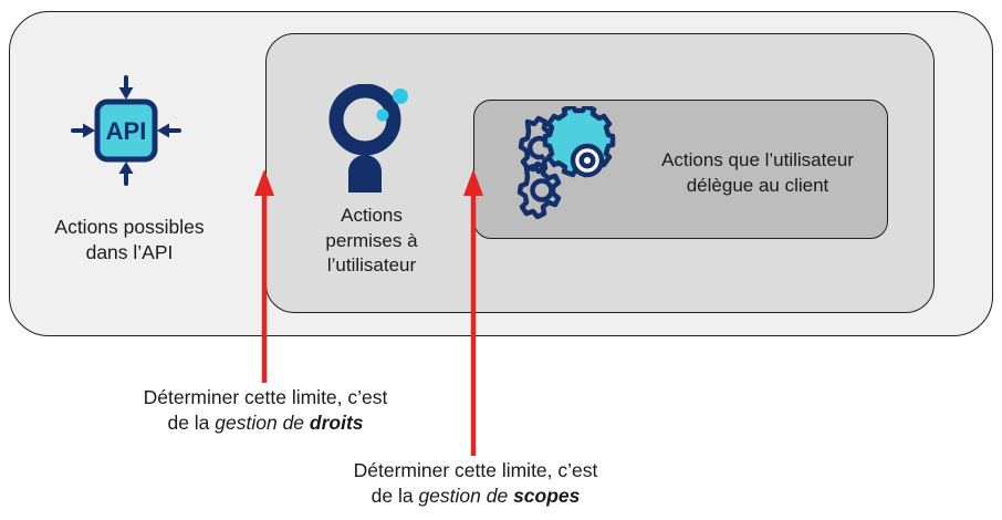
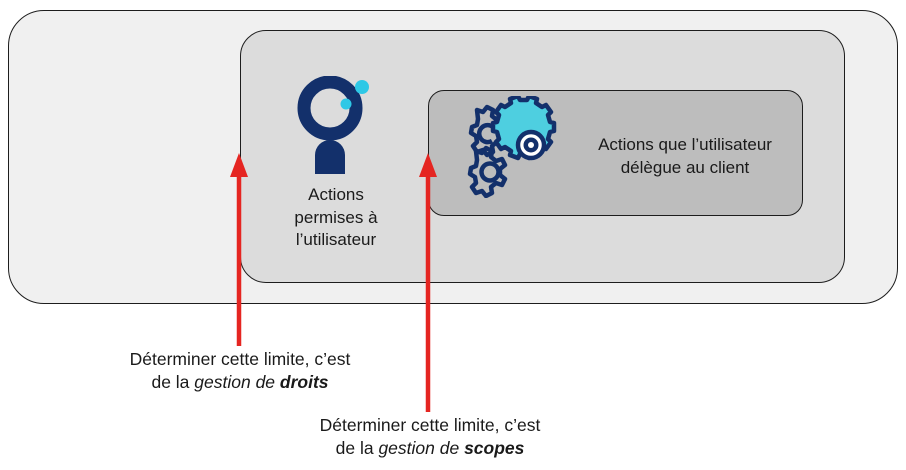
- API
- Actions possibles
- dans l’API
  Actions
  permises à
  l’utilisateur
  Actions que l’utilisateur
  délègue au client
  Déterminer cette limite, c’est
  de la gestion de droits
  Déterminer cette limite, c’est
  de la gestion de scopes
